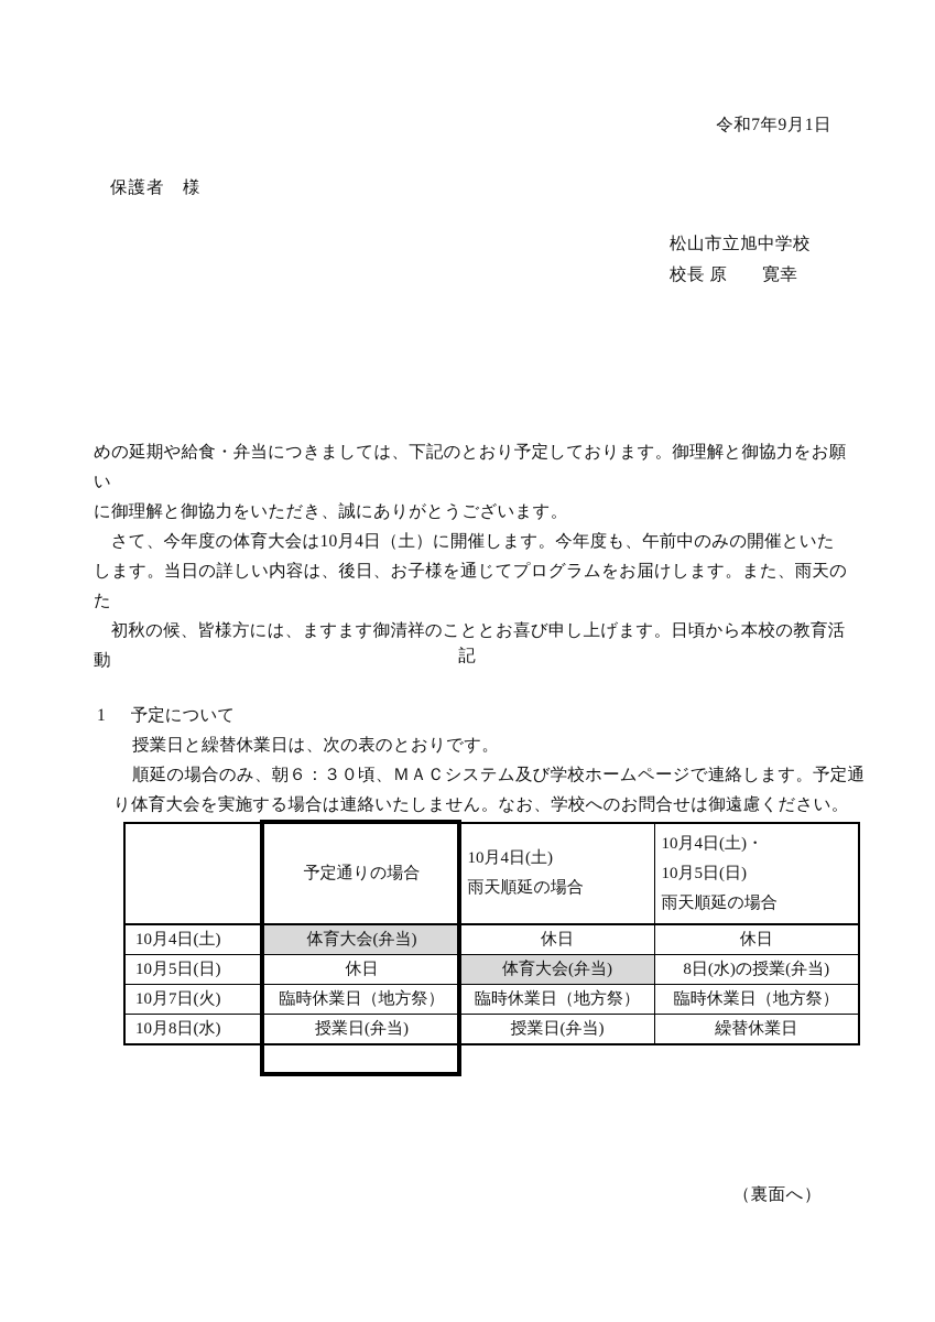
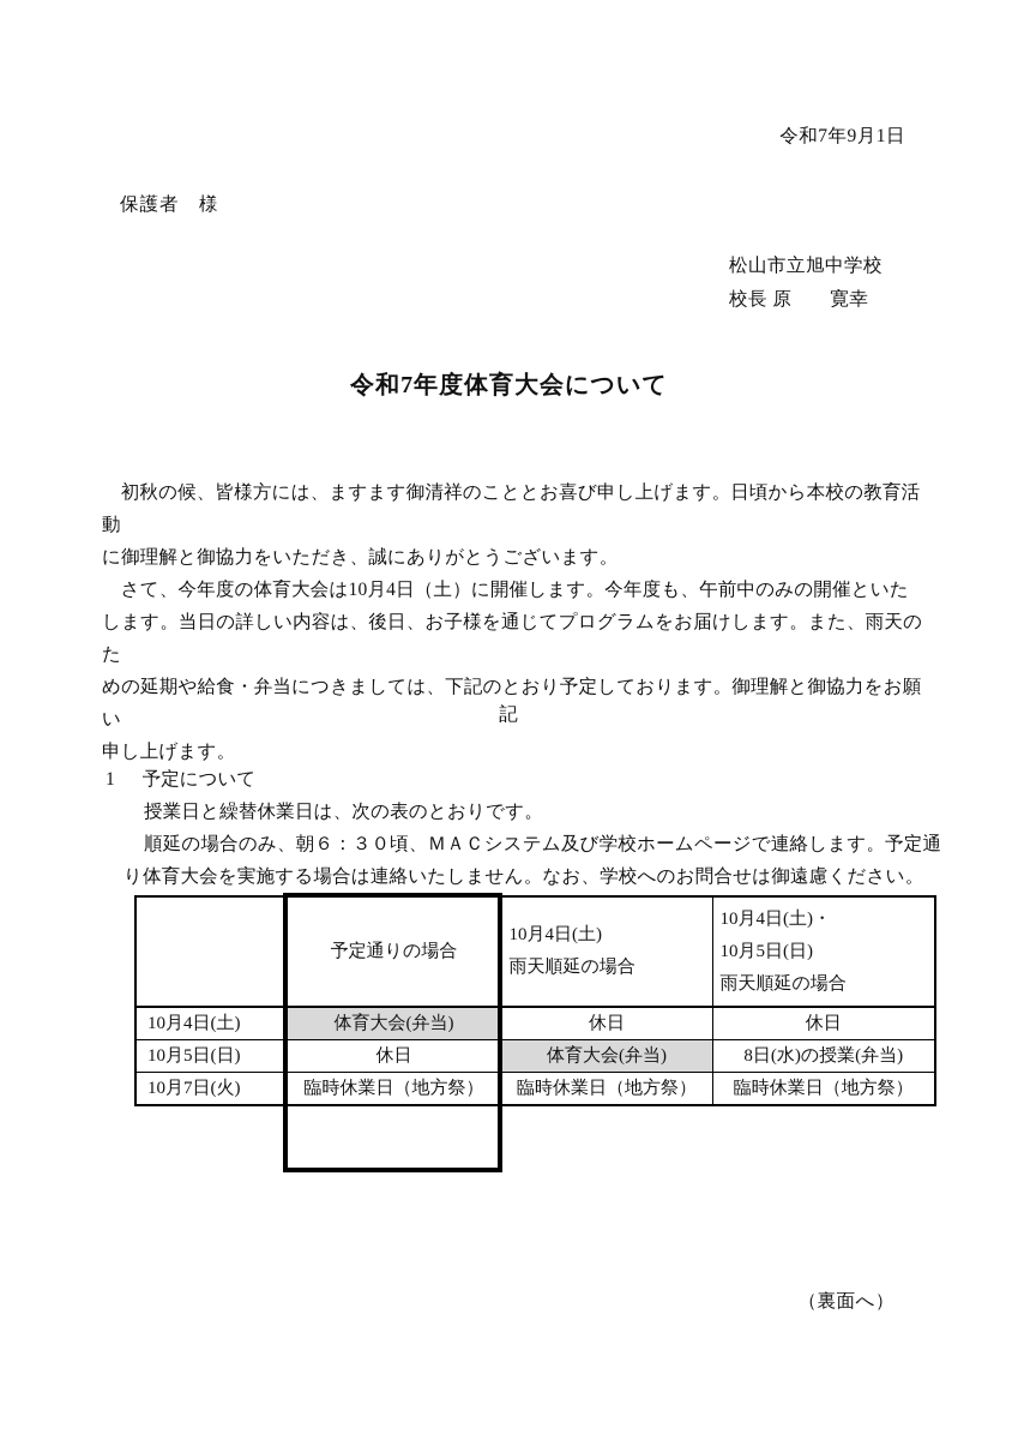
  令和7年9月1日
  保護者 様
  松山市立旭中学校
  校長 原 寛幸
+ 令和7年度体育大会について
- めの延期や給食・弁当につきましては、下記のとおり予定しております。御理解と御協力をお願い
+ 初秋の候、皆様方には、ますます御清祥のこととお喜び申し上げます。日頃から本校の教育活動
  に御理解と御協力をいただき、誠にありがとうございます。
  さて、今年度の体育大会は10月4日（土）に開催します。今年度も、午前中のみの開催といた
  します。当日の詳しい内容は、後日、お子様を通じてプログラムをお届けします。また、雨天のた
- 初秋の候、皆様方には、ますます御清祥のこととお喜び申し上げます。日頃から本校の教育活動
+ めの延期や給食・弁当につきましては、下記のとおり予定しております。御理解と御協力をお願い
+ 申し上げます。
  記
  1 予定について
  授業日と繰替休業日は、次の表のとおりです。
  順延の場合のみ、朝６：３０頃、ＭＡＣシステム及び学校ホームページで連絡します。予定通
  り体育大会を実施する場合は連絡いたしません。なお、学校へのお問合せは御遠慮ください。
  	予定通りの場合	10月4日(土) 雨天順延の場合	10月4日(土)・ 10月5日(日) 雨天順延の場合
  10月4日(土)	体育大会(弁当)	休日	休日
  10月5日(日)	休日	体育大会(弁当)	8日(水)の授業(弁当)
  10月7日(火)	臨時休業日（地方祭）	臨時休業日（地方祭）	臨時休業日（地方祭）
- 10月8日(水)	授業日(弁当)	授業日(弁当)	繰替休業日
  （裏面へ）
